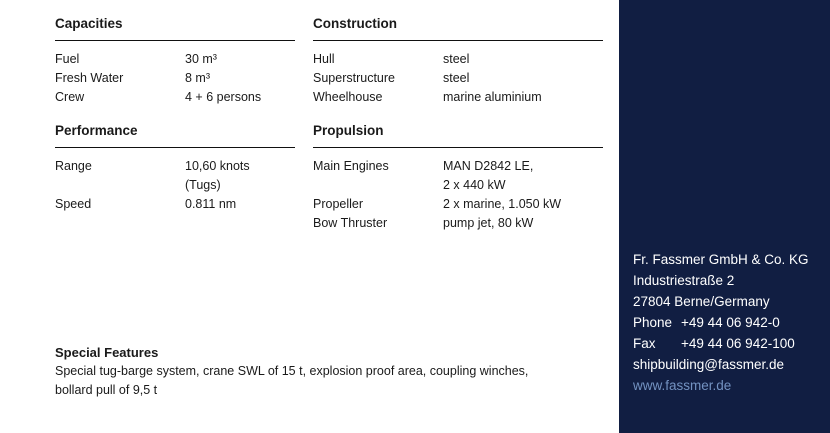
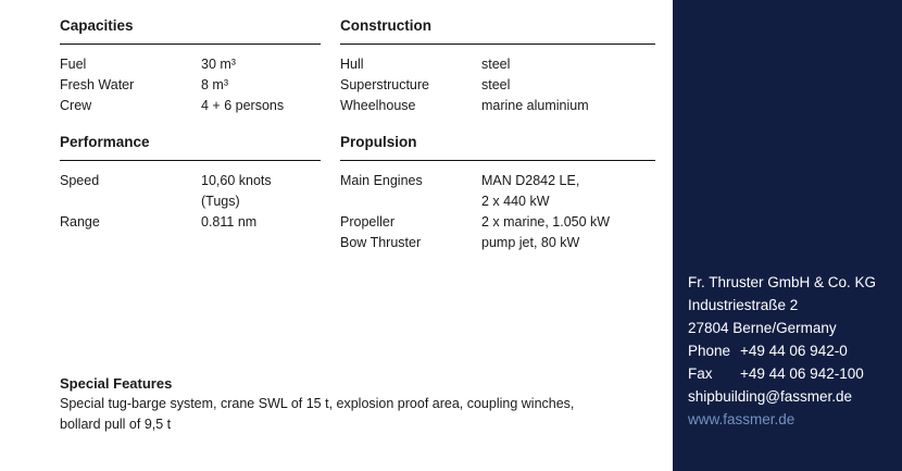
  Capacities
  Fuel
  30 m³
  Fresh Water
  8 m³
  Crew
  4 + 6 persons
  Construction
  Hull
  steel
  Superstructure
  steel
  Wheelhouse
  marine aluminium
  Performance
- Range
+ Speed
  10,60 knots
  (Tugs)
- Speed
+ Range
  0.811 nm
  Propulsion
  Main Engines
  MAN D2842 LE,
  2 x 440 kW
  Propeller
  2 x marine, 1.050 kW
  Bow Thruster
  pump jet, 80 kW
  Special Features
  Special tug-barge system, crane SWL of 15 t, explosion proof area, coupling winches, bollard pull of 9,5 t
- Fr. Fassmer GmbH & Co. KG
+ Fr. Thruster GmbH & Co. KG
  Industriestraße 2
  27804 Berne/Germany
  Phone
  +49 44 06 942-0
  Fax
  +49 44 06 942-100
  shipbuilding@fassmer.de
  www.fassmer.de
